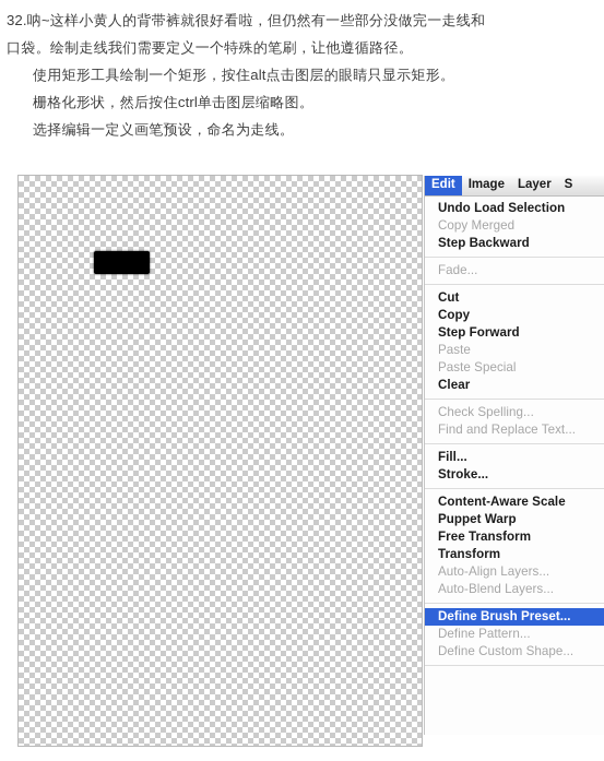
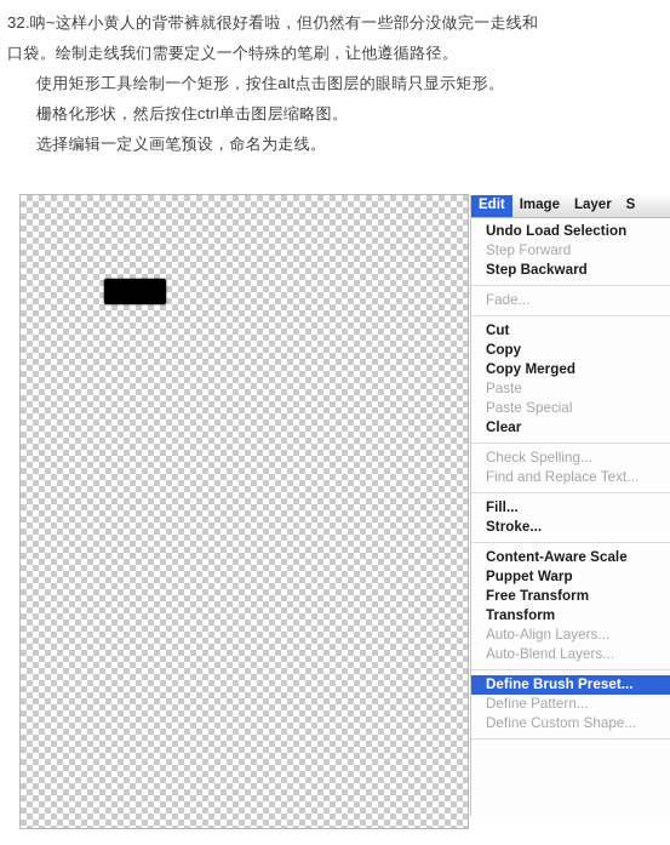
  32.呐~这样小黄人的背带裤就很好看啦，但仍然有一些部分没做完一走线和
  口袋。绘制走线我们需要定义一个特殊的笔刷，让他遵循路径。
  使用矩形工具绘制一个矩形，按住alt点击图层的眼睛只显示矩形。
  栅格化形状，然后按住ctrl单击图层缩略图。
  选择编辑一定义画笔预设，命名为走线。
  Edit
  Image
  Layer
  S
  Undo Load Selection
- Copy Merged
+ Step Forward
  Step Backward
  Fade...
  Cut
  Copy
- Step Forward
+ Copy Merged
  Paste
  Paste Special
  Clear
  Check Spelling...
  Find and Replace Text...
  Fill...
  Stroke...
  Content-Aware Scale
  Puppet Warp
  Free Transform
  Transform
  Auto-Align Layers...
  Auto-Blend Layers...
  Define Brush Preset...
  Define Pattern...
  Define Custom Shape...
